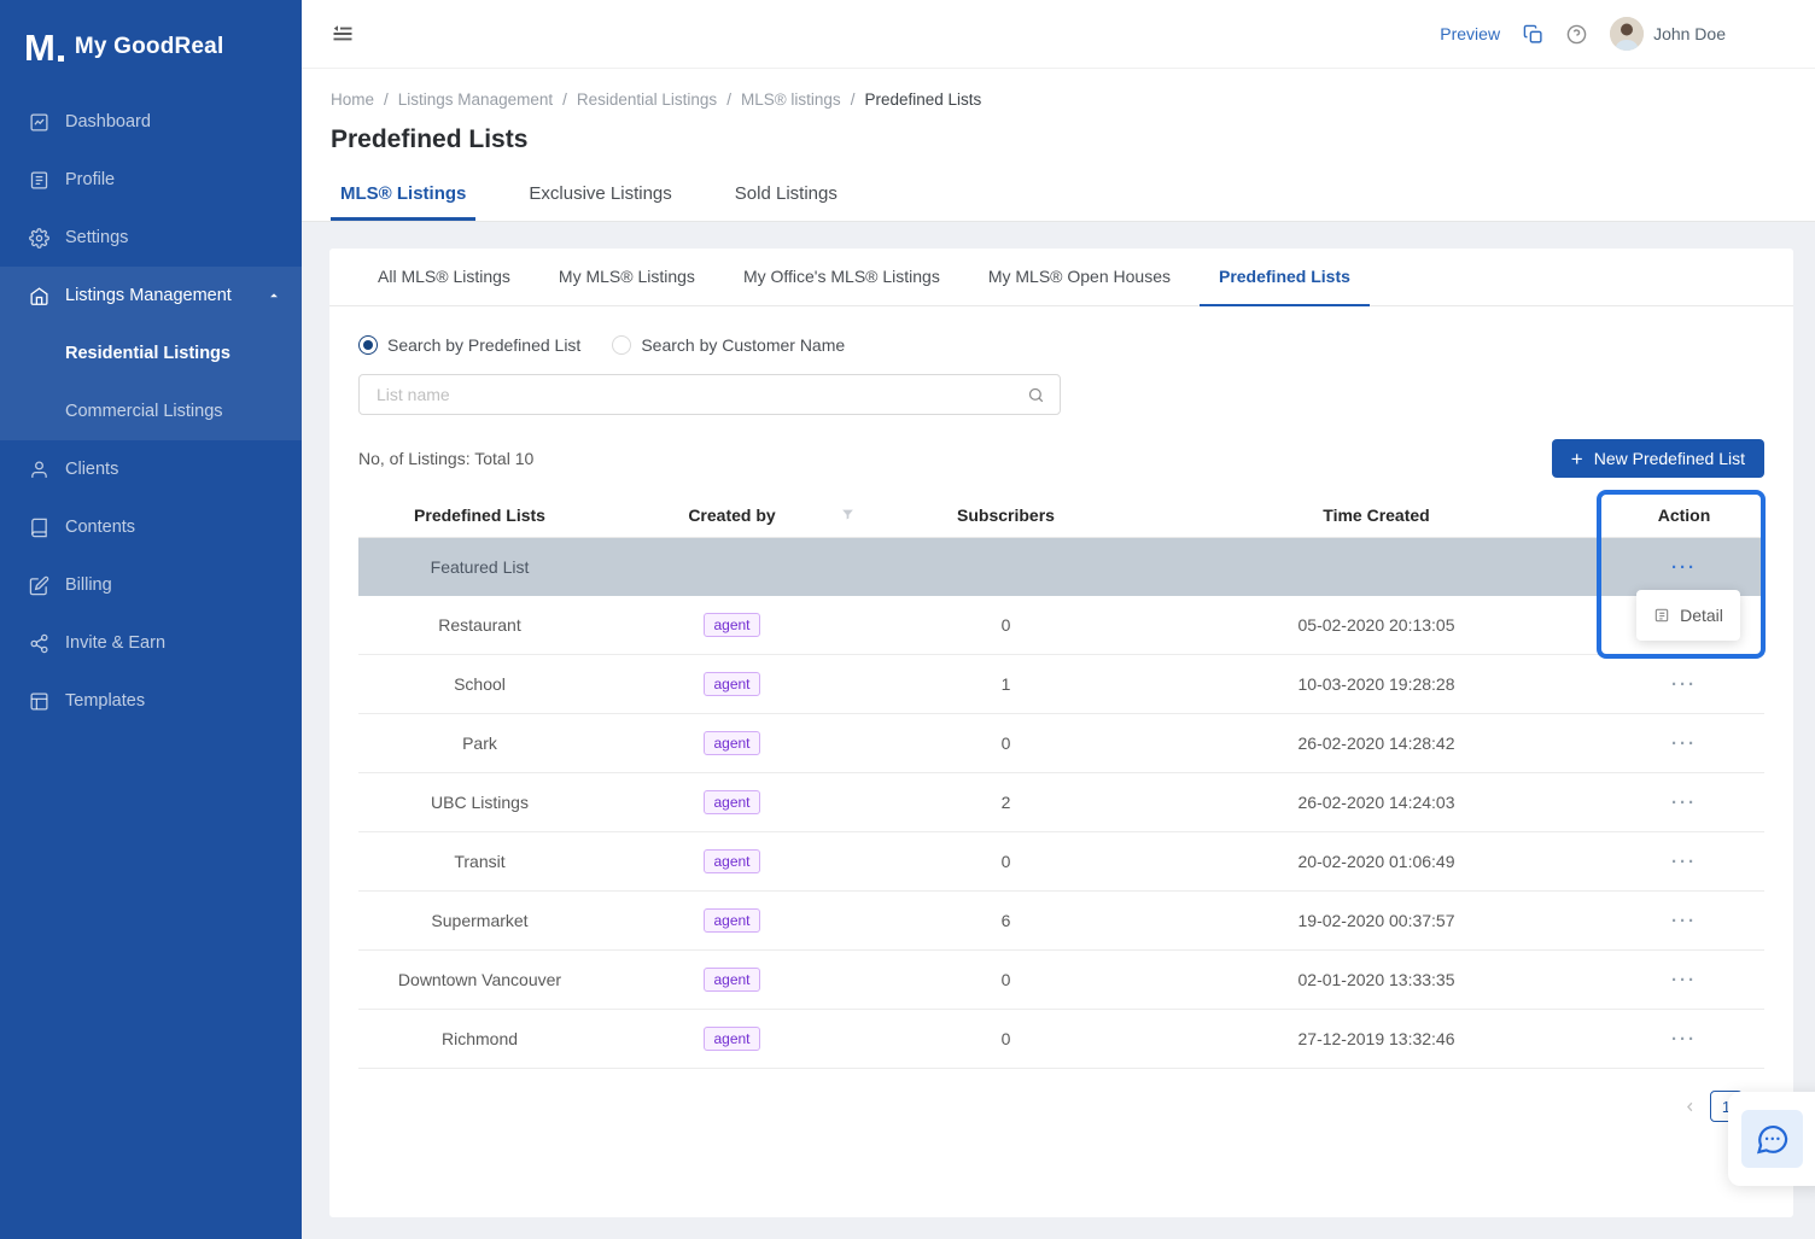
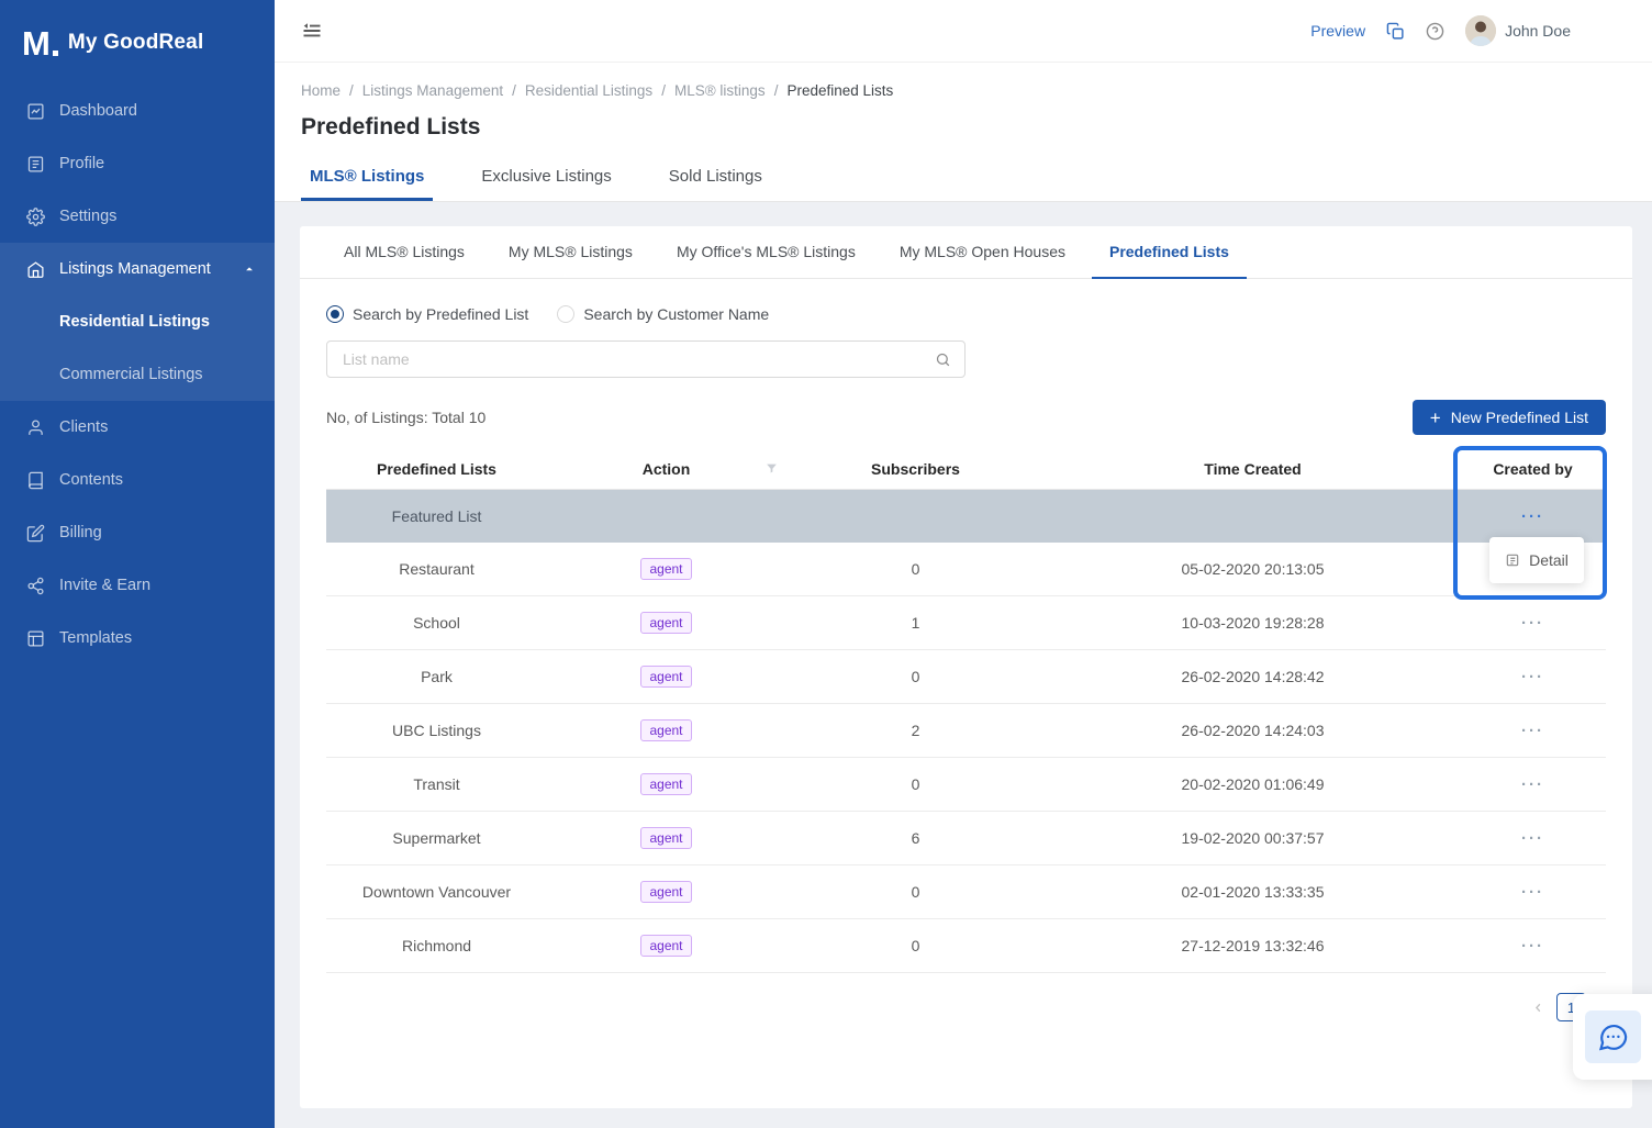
  M
  My GoodReal
  Dashboard
  Profile
  Settings
  Listings Management
  Residential Listings
  Commercial Listings
  Clients
  Contents
  Billing
  Invite & Earn
  Templates
  Preview
  John Doe
  Home
  /
  Listings Management
  /
  Residential Listings
  /
  MLS® listings
  /
  Predefined Lists
  Predefined Lists
  MLS® Listings
  Exclusive Listings
  Sold Listings
  All MLS® Listings
  My MLS® Listings
  My Office's MLS® Listings
  My MLS® Open Houses
  Predefined Lists
  Search by Predefined List
  Search by Customer Name
  List name
  No, of Listings: Total 10
  +
  New Predefined List
  Predefined Lists
- Created by
+ Action
  Subscribers
  Time Created
- Action
+ Created by
  Featured List
  ···
  Restaurant
  agent
  0
  05-02-2020 20:13:05
  School
  agent
  1
  10-03-2020 19:28:28
  ···
  Park
  agent
  0
  26-02-2020 14:28:42
  ···
  UBC Listings
  agent
  2
  26-02-2020 14:24:03
  ···
  Transit
  agent
  0
  20-02-2020 01:06:49
  ···
  Supermarket
  agent
  6
  19-02-2020 00:37:57
  ···
  Downtown Vancouver
  agent
  0
  02-01-2020 13:33:35
  ···
  Richmond
  agent
  0
  27-12-2019 13:32:46
  ···
  Detail
  1
